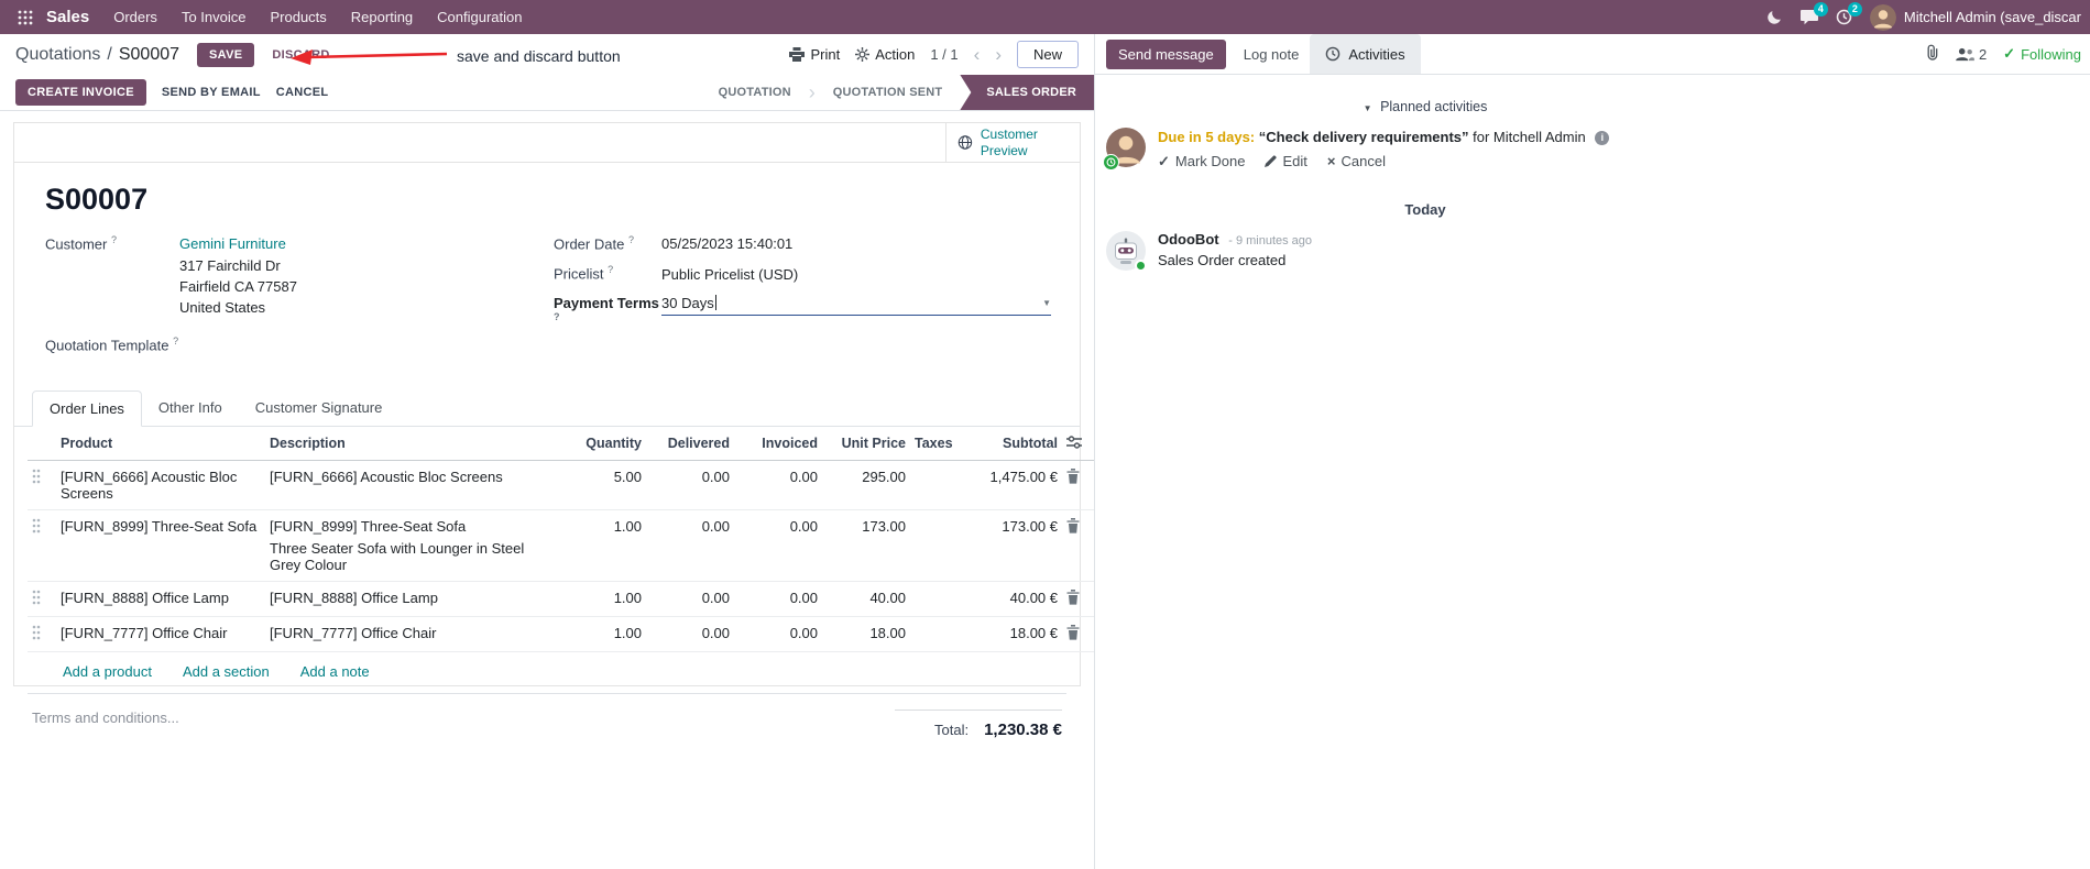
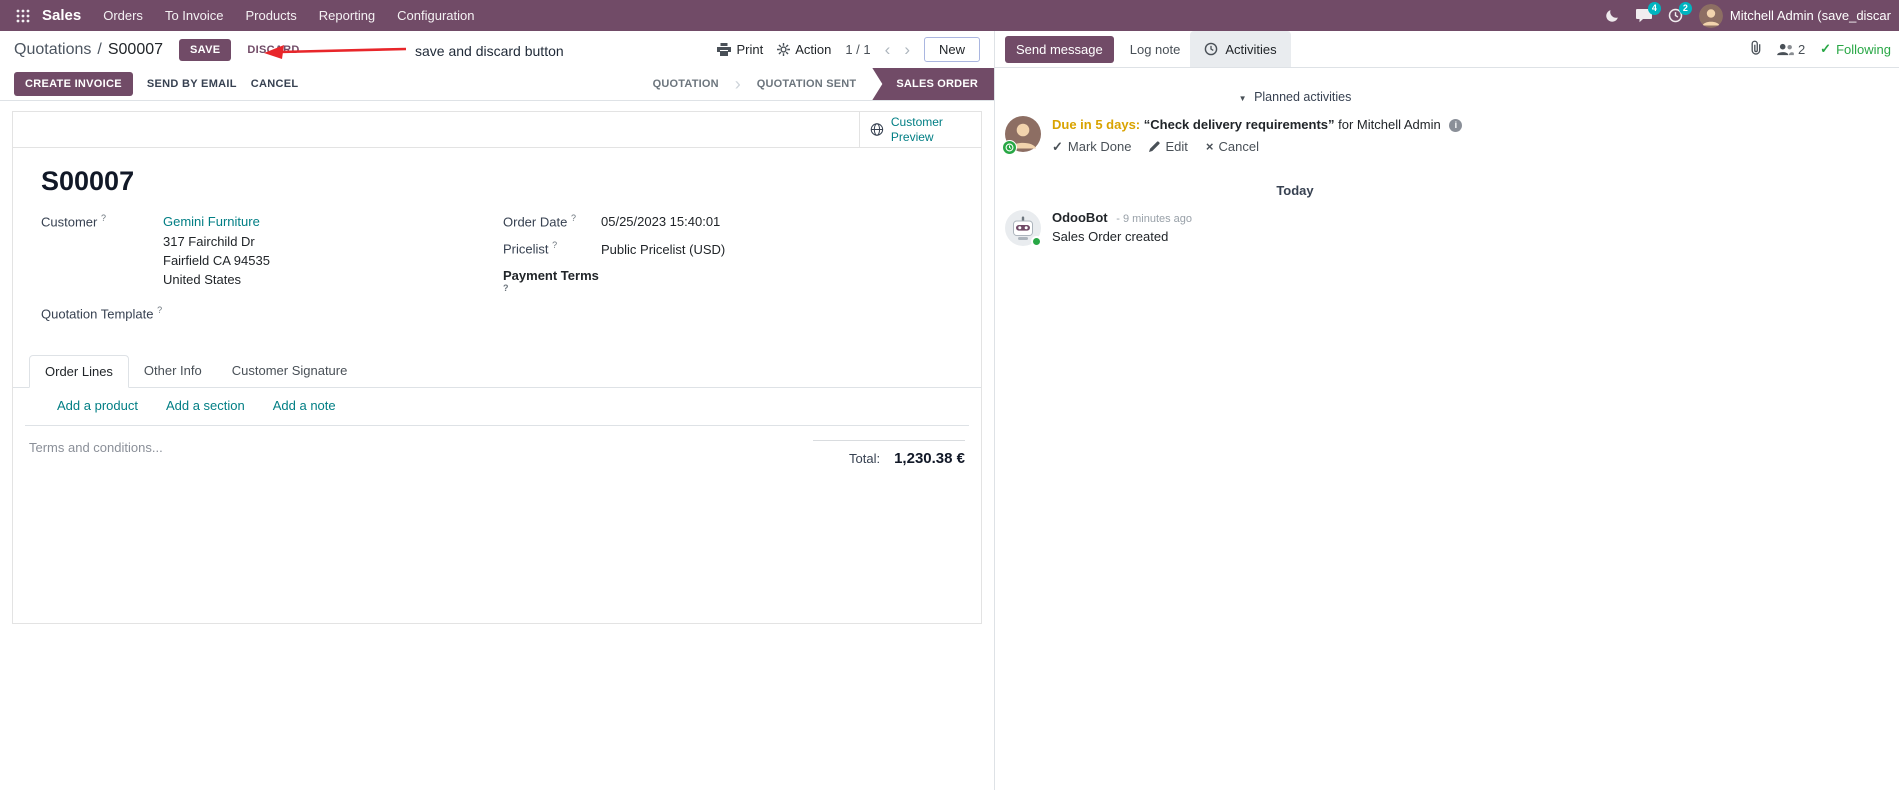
  Sales
  Orders
  To Invoice
  Products
  Reporting
  Configuration
  4
  2
  Mitchell Admin (save_discar
  save and discard button
  Quotations
  /
  S00007
  SAVE
  DISCRD
  Print
  Action
  1 / 1
  ‹
  ›
  New
  CREATE INVOICE
  SEND BY EMAIL
  CANCEL
  QUOTATION
  ›
  QUOTATION SENT
  SALES ORDER
  Customer Preview
  S00007
  Customer ?
  Gemini Furniture
  317 Fairchild Dr
- Fairfield CA 77587
+ Fairfield CA 94535
  United States
  Quotation Template ?
  Order Date ?
  05/25/2023 15:40:01
  Pricelist ?
  Public Pricelist (USD)
  Payment Terms ?
- 30 Days
- ▼
  Order Lines
  Other Info
  Customer Signature
- 	Product	Description	Quantity	Delivered	Invoiced	Unit Price	Taxes	Subtotal
- 	[FURN_6666] Acoustic Bloc Screens	[FURN_6666] Acoustic Bloc Screens	5.00	0.00	0.00	295.00		1,475.00 €
- 	[FURN_8999] Three-Seat Sofa	[FURN_8999] Three-Seat Sofa Three Seater Sofa with Lounger in Steel Grey Colour	1.00	0.00	0.00	173.00		173.00 €
- 	[FURN_8888] Office Lamp	[FURN_8888] Office Lamp	1.00	0.00	0.00	40.00		40.00 €
- 	[FURN_7777] Office Chair	[FURN_7777] Office Chair	1.00	0.00	0.00	18.00		18.00 €
  Add a product
  Add a section
  Add a note
  Terms and conditions...
  Total:
  1,230.38 €
  Send message
  Log note
  Activities
  2
  ✓
  Following
  ▼ Planned activities
  Due in 5 days: “Check delivery requirements” for Mitchell Admin i
  ✓
  Mark Done
  Edit
  ×
  Cancel
  Today
  OdooBot - 9 minutes ago
  Sales Order created
